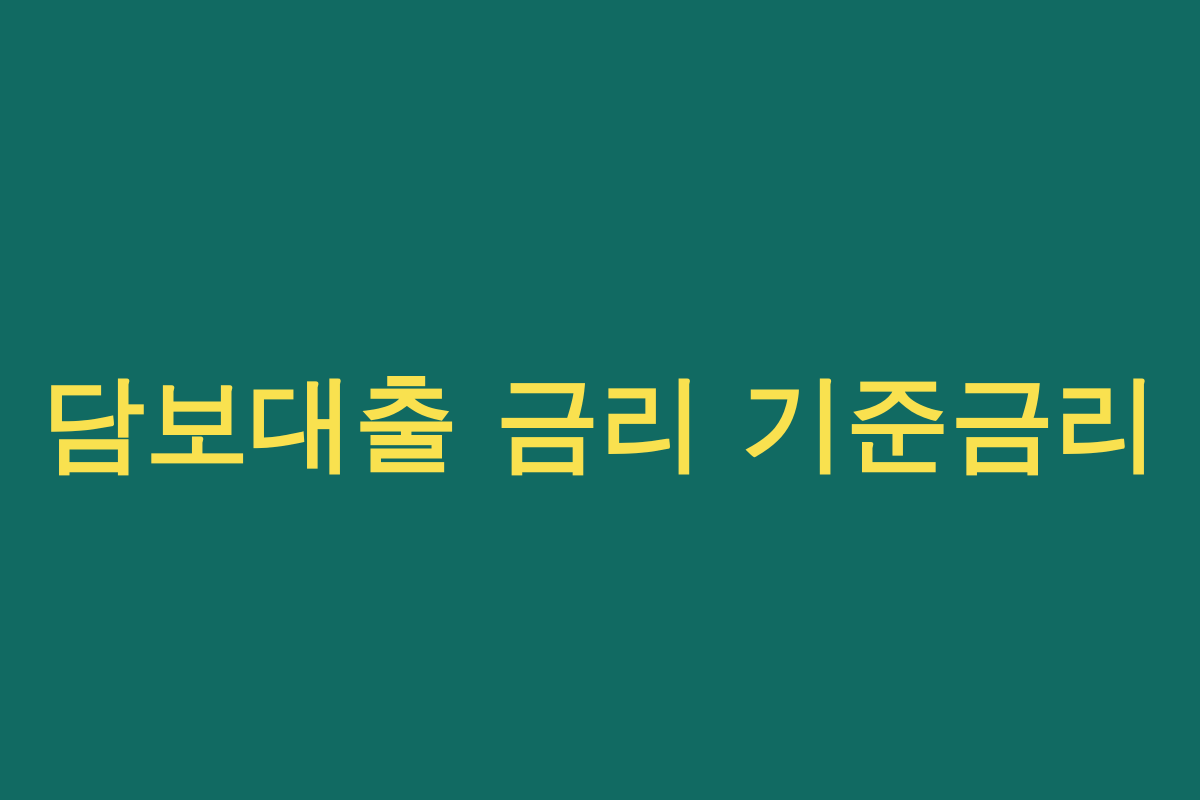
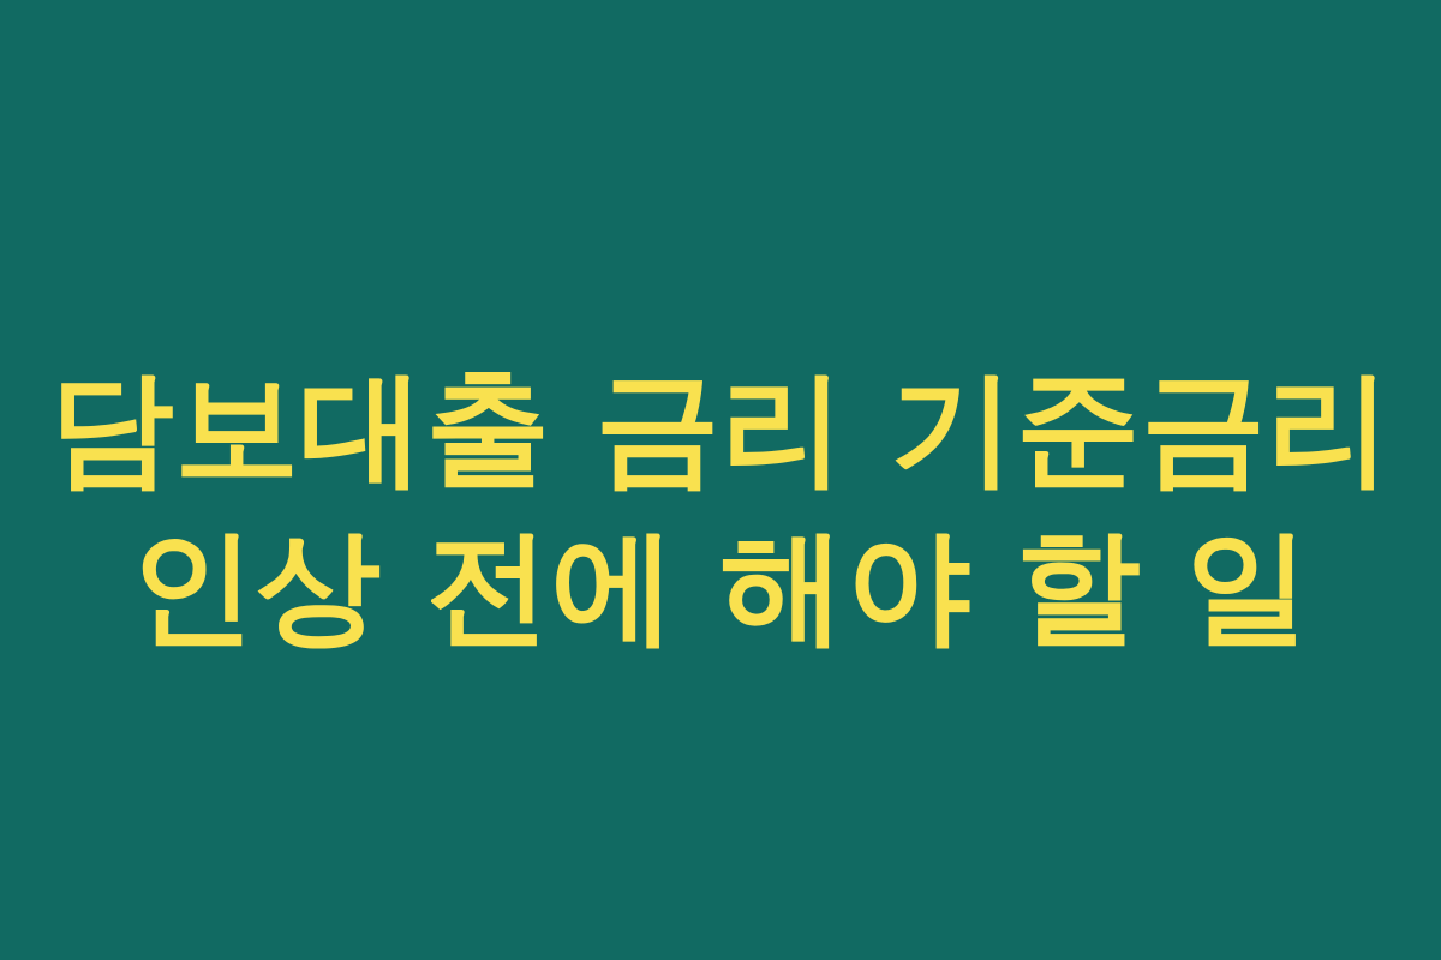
  담보대출 금리 기준금리
+ 인상 전에 해야 할 일
